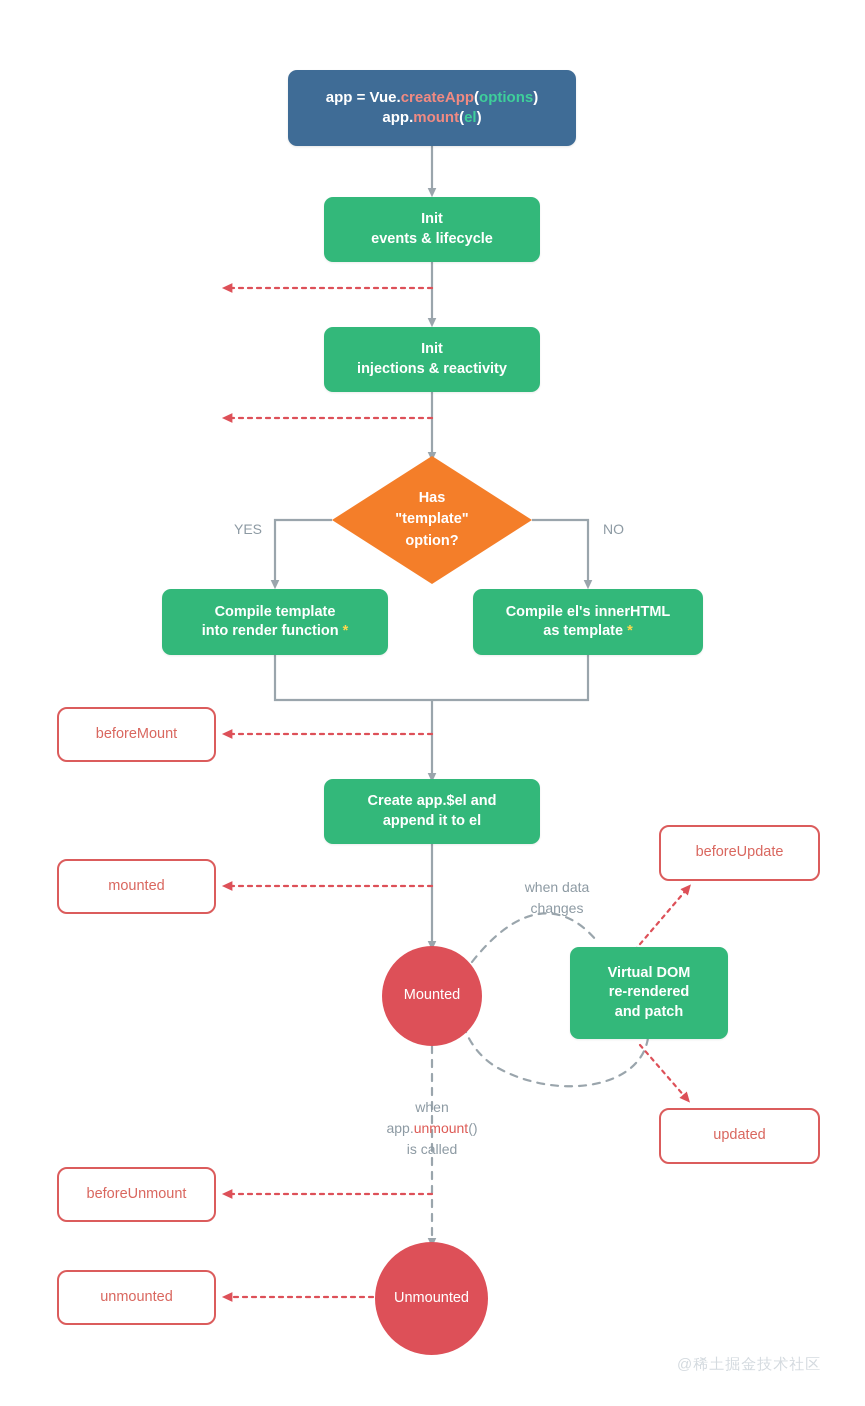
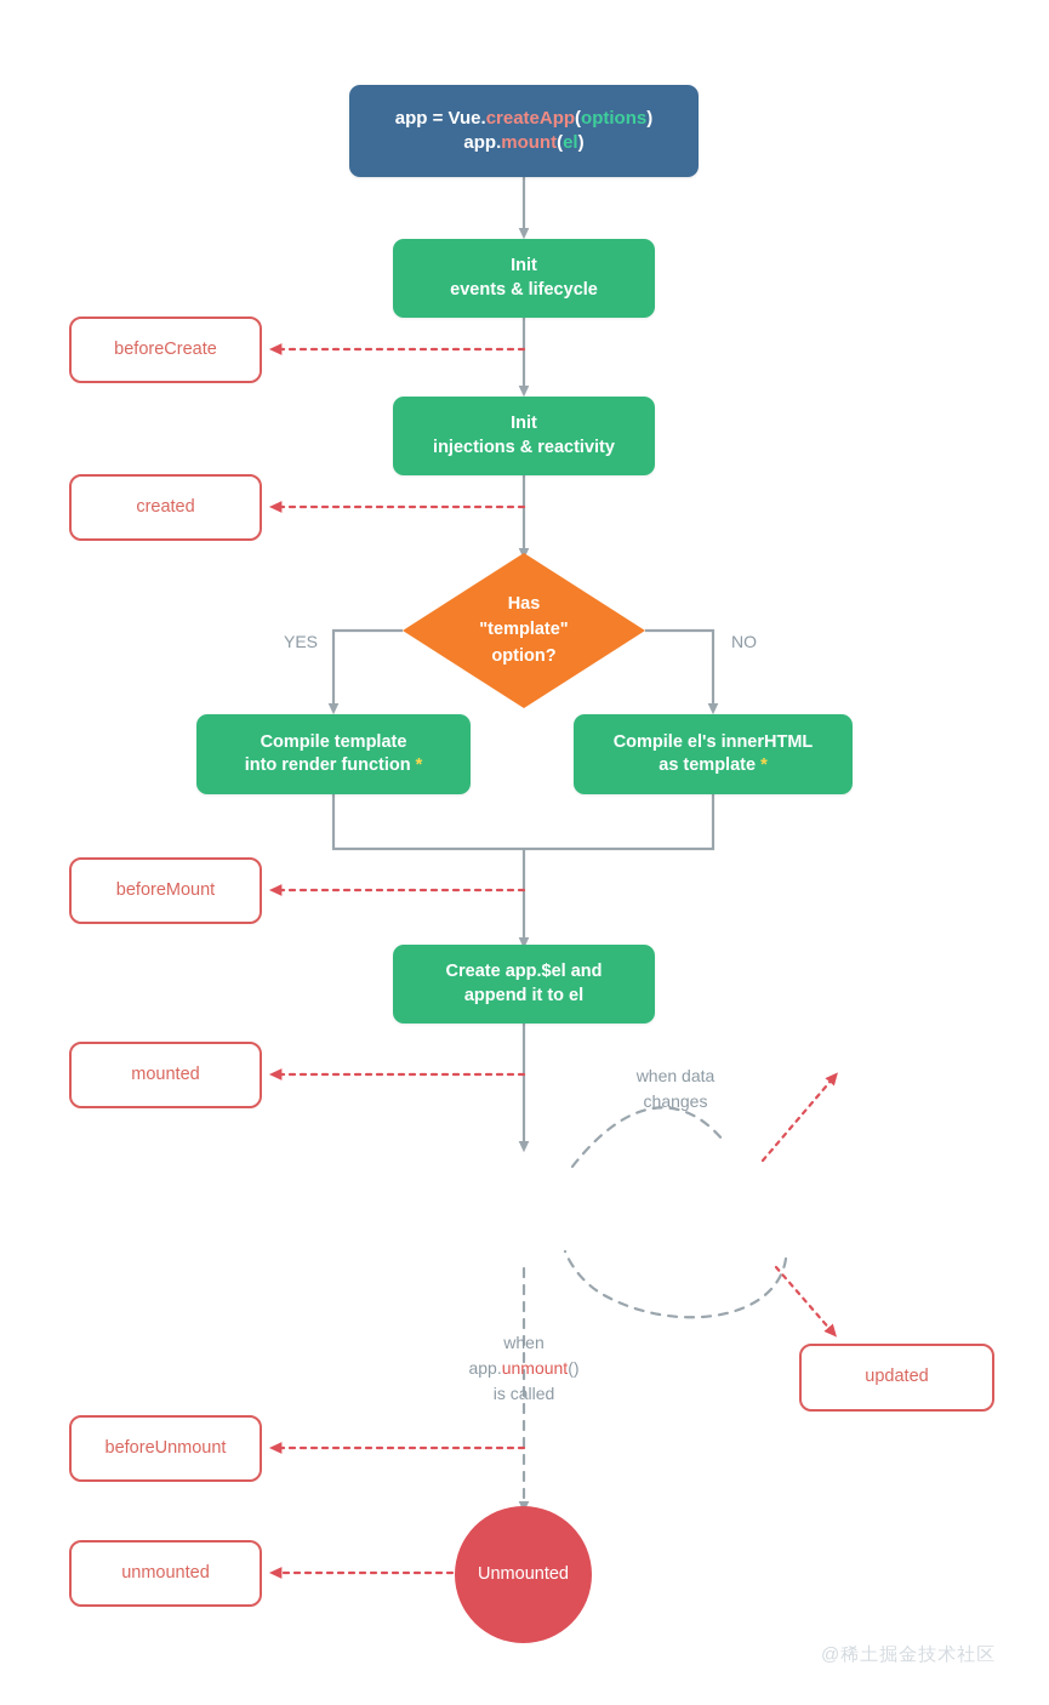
  app = Vue.createApp(options)
  app.mount(el)
  Init
  events & lifecycle
  Init
  injections & reactivity
  Compile template
  into render function *
  Compile el's innerHTML
  as template *
  Create app.$el and
  append it to el
- Virtual DOM
- re-rendered
- and patch
  Has
  "template"
  option?
  YES
  NO
+ beforeCreate
+ created
  beforeMount
  mounted
  beforeUnmount
  unmounted
- beforeUpdate
  updated
- Mounted
  Unmounted
  when data
  changes
  when
  app.unmount()
  is called
  @稀土掘金技术社区
